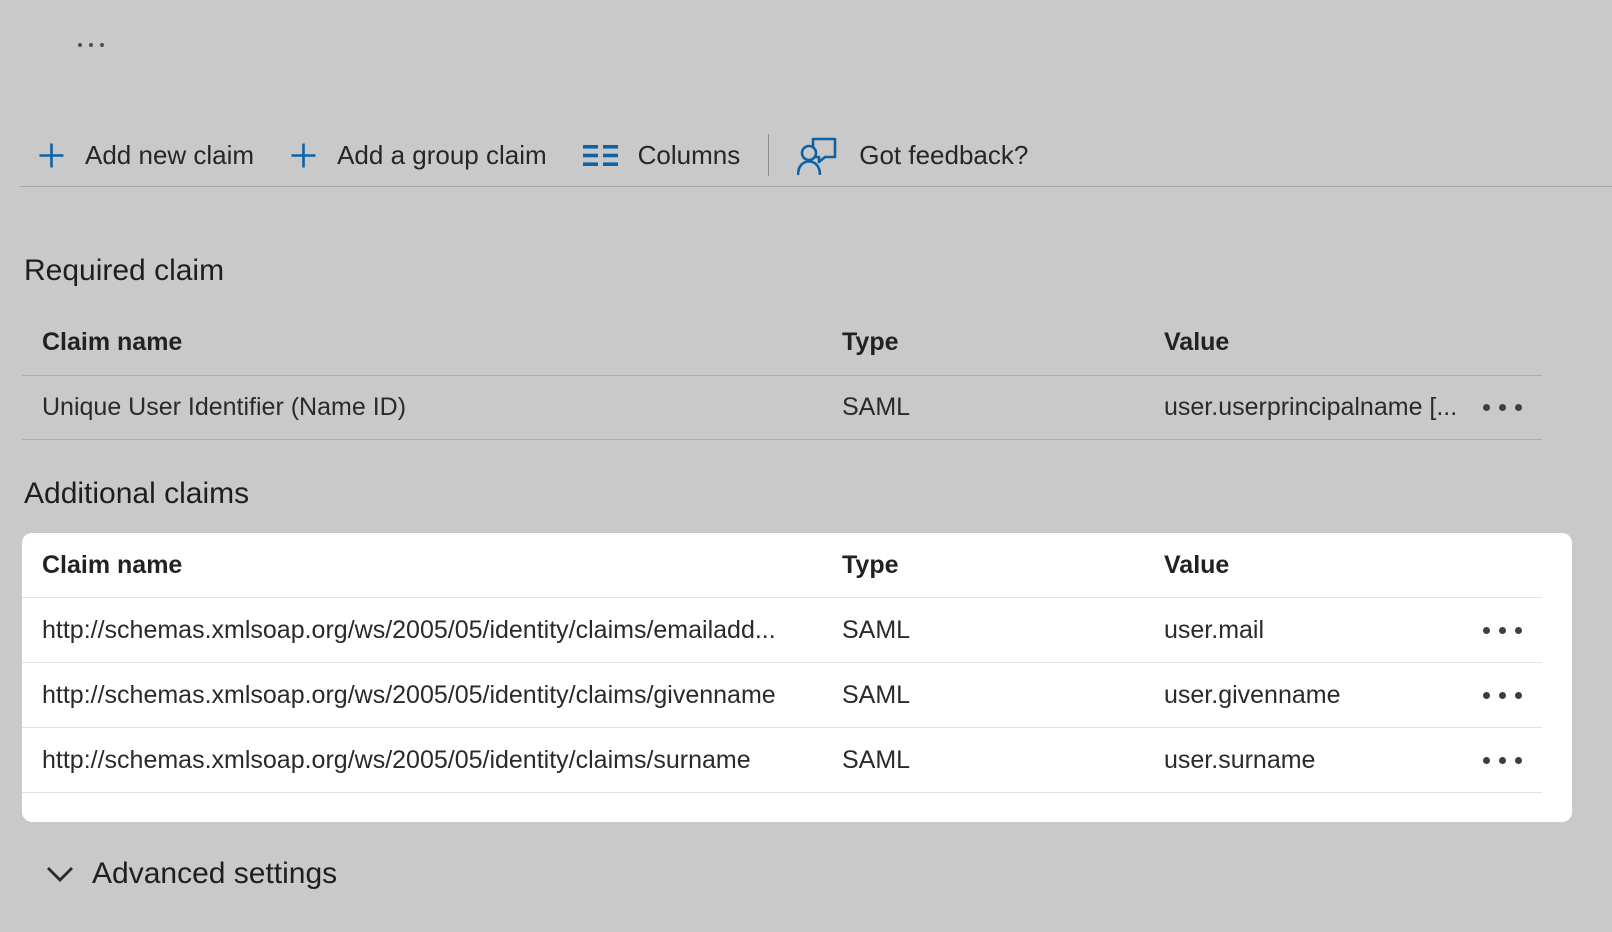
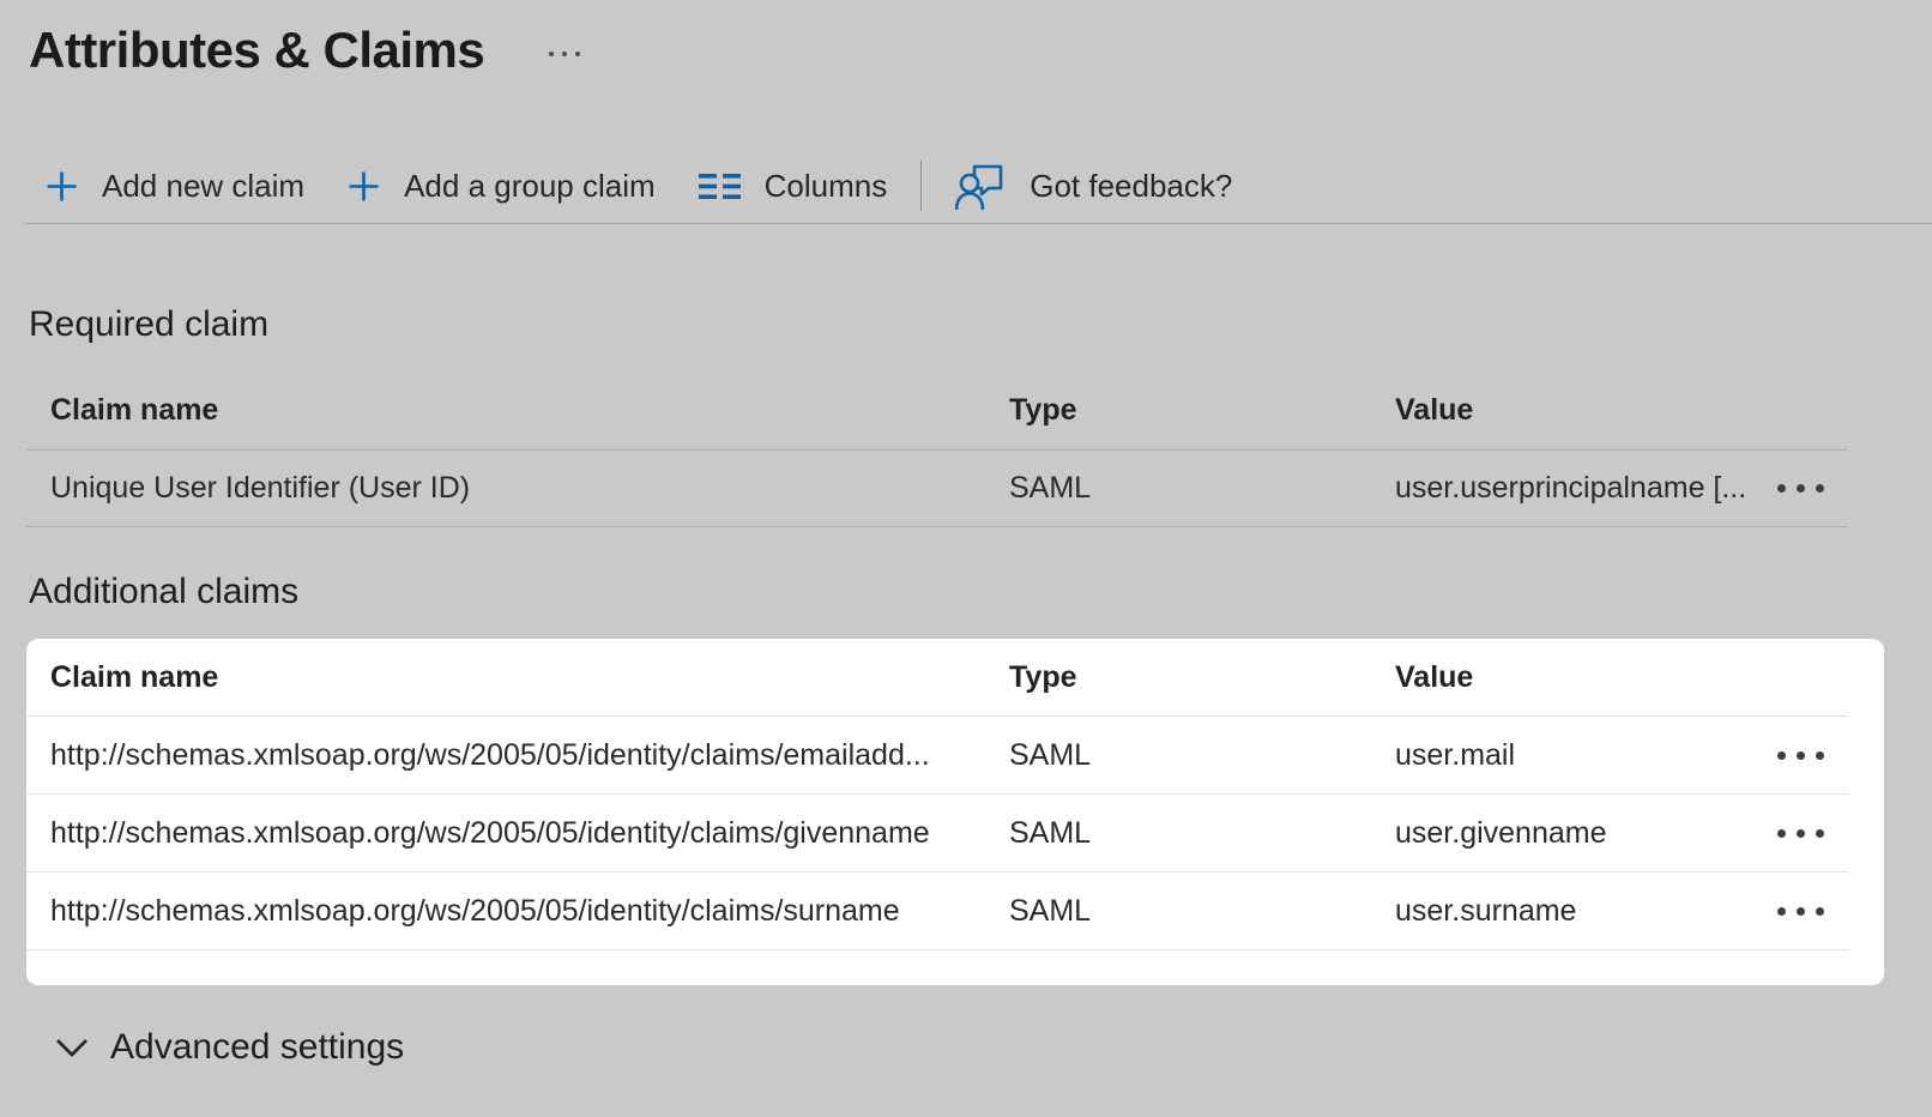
+ Attributes & Claims
  Add new claim
  Add a group claim
  Columns
  Got feedback?
  Required claim
  Claim name
  Type
  Value
- Unique User Identifier (Name ID)
+ Unique User Identifier (User ID)
  SAML
  user.userprincipalname [...
  Additional claims
  Claim name
  Type
  Value
  http://schemas.xmlsoap.org/ws/2005/05/identity/claims/emailadd...
  SAML
  user.mail
  http://schemas.xmlsoap.org/ws/2005/05/identity/claims/givenname
  SAML
  user.givenname
  http://schemas.xmlsoap.org/ws/2005/05/identity/claims/surname
  SAML
  user.surname
  Advanced settings
